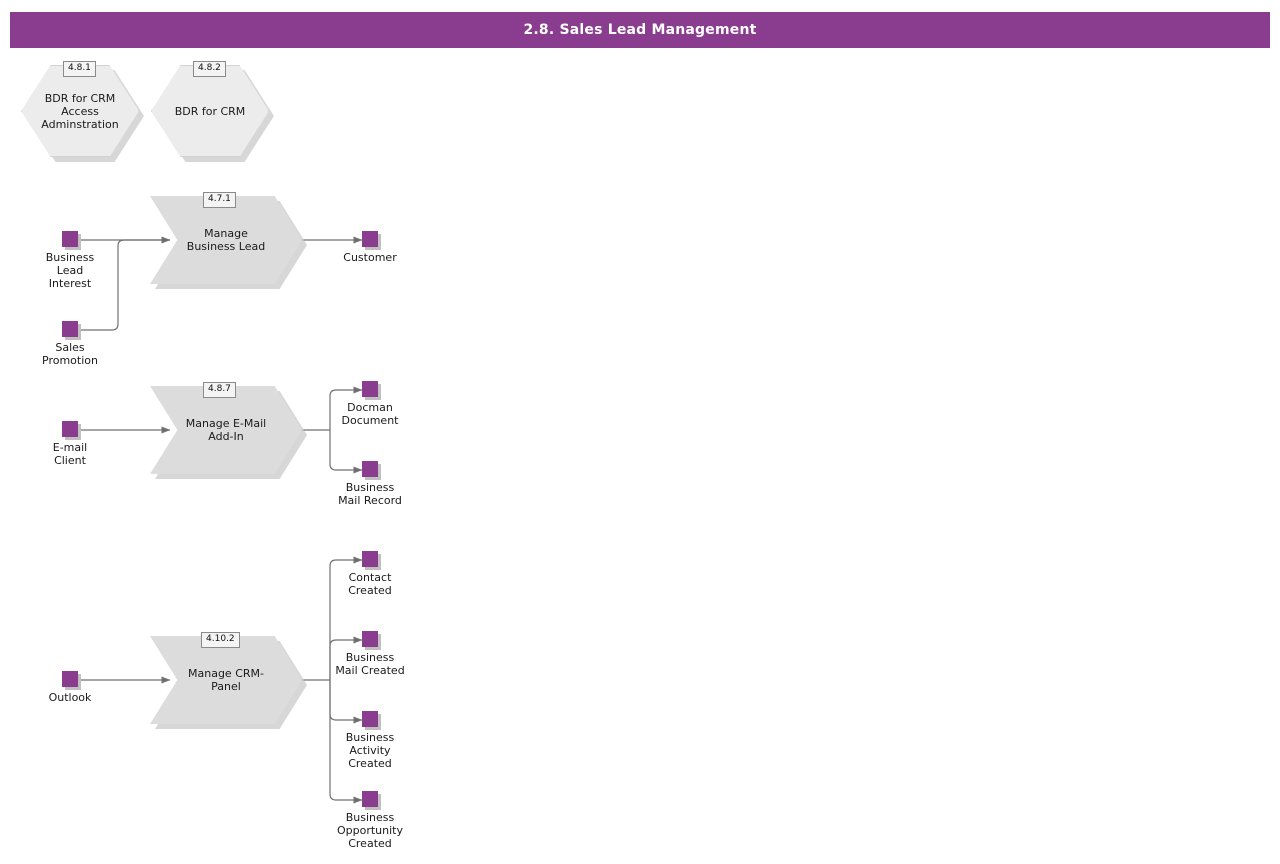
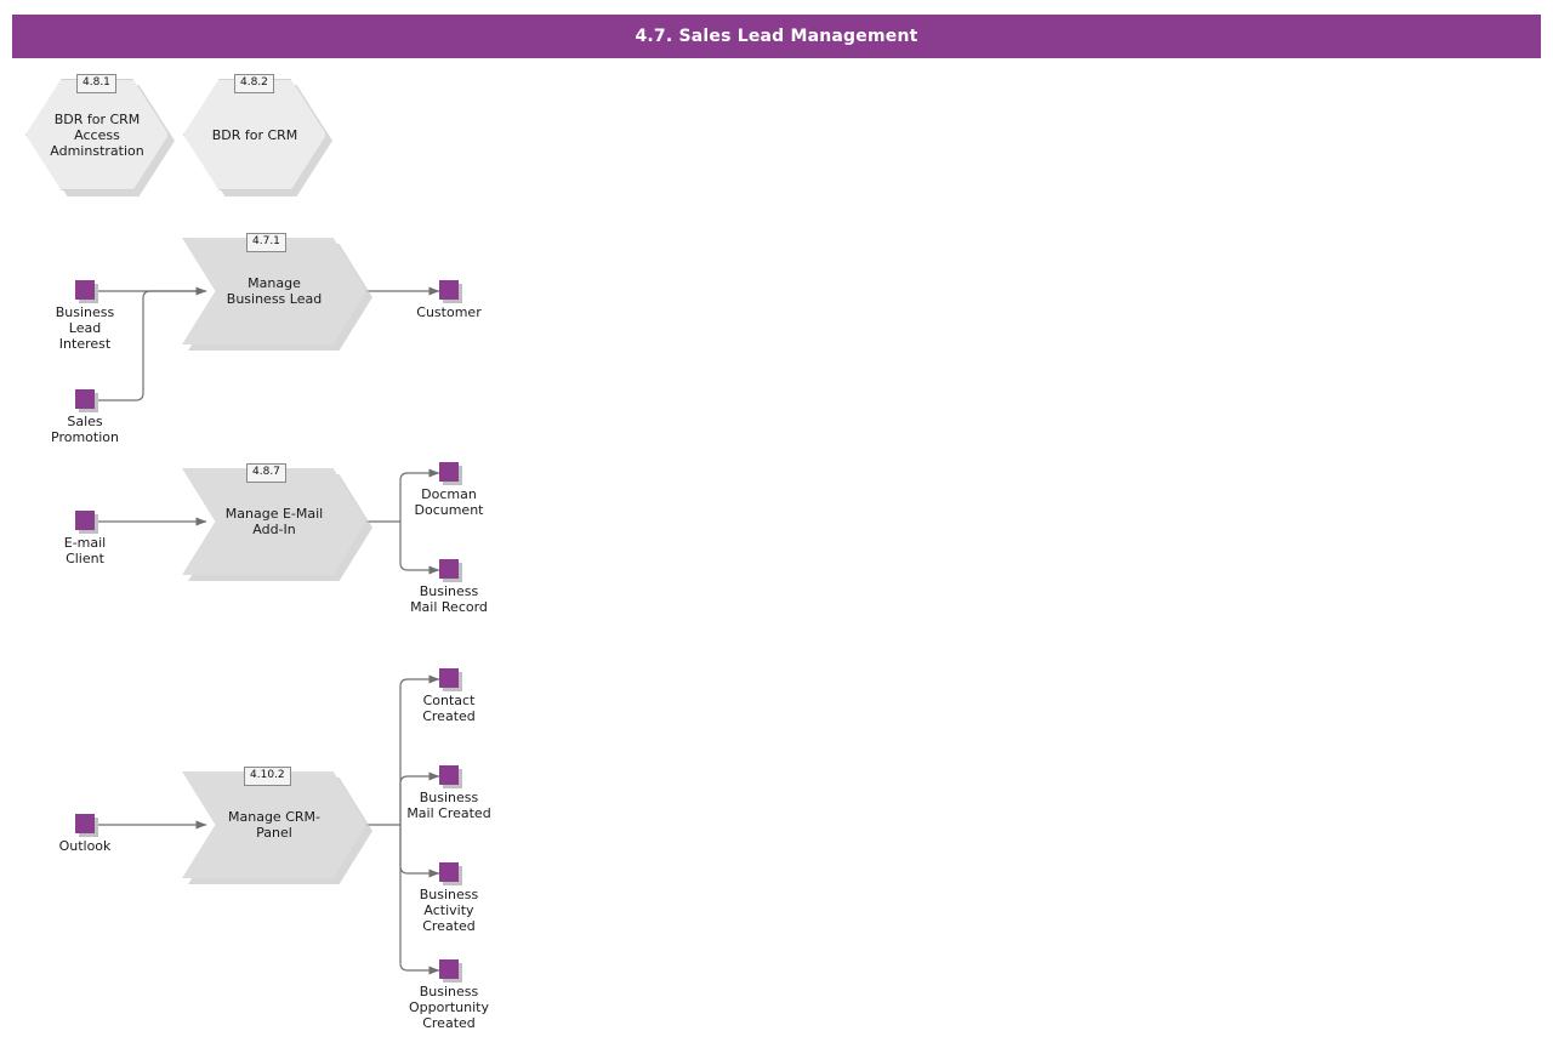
- 2.8. Sales Lead Management
+ 4.7. Sales Lead Management
  BDR for CRM
  Access
  Adminstration
  4.8.1
  BDR for CRM
  4.8.2
  Business
  Lead
  Interest
  Sales
  Promotion
  Manage
  Business Lead
  4.7.1
  Customer
  E-mail
  Client
  Manage E-Mail
  Add-In
  4.8.7
  Docman
  Document
  Business
  Mail Record
  Outlook
  Manage CRM-
  Panel
  4.10.2
  Contact
  Created
  Business
  Mail Created
  Business
  Activity
  Created
  Business
  Opportunity
  Created
